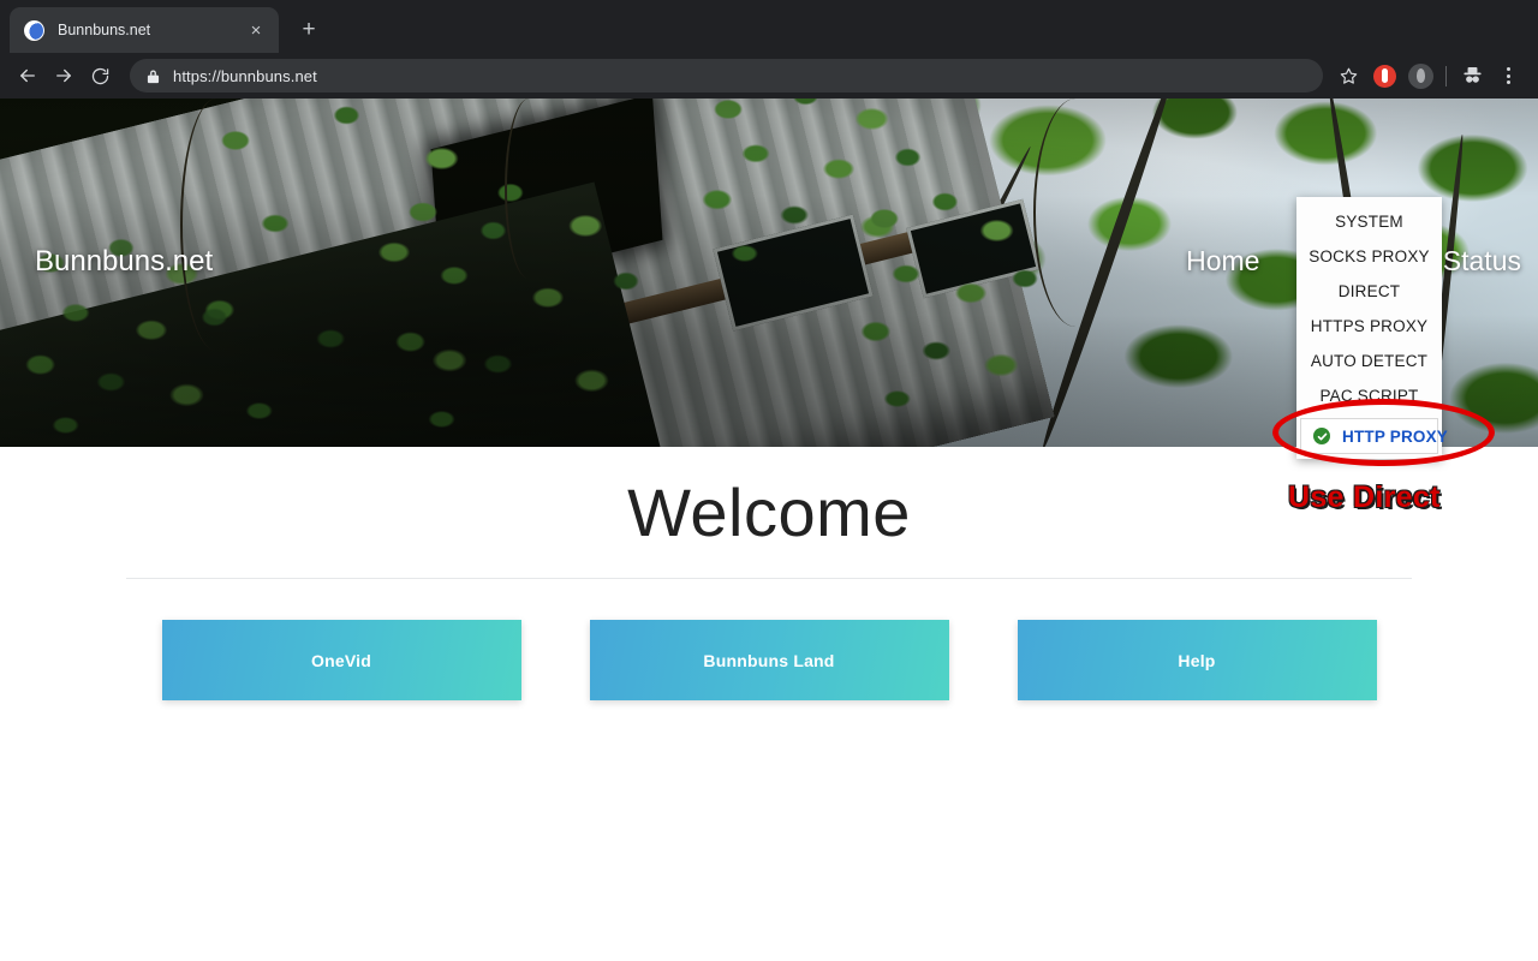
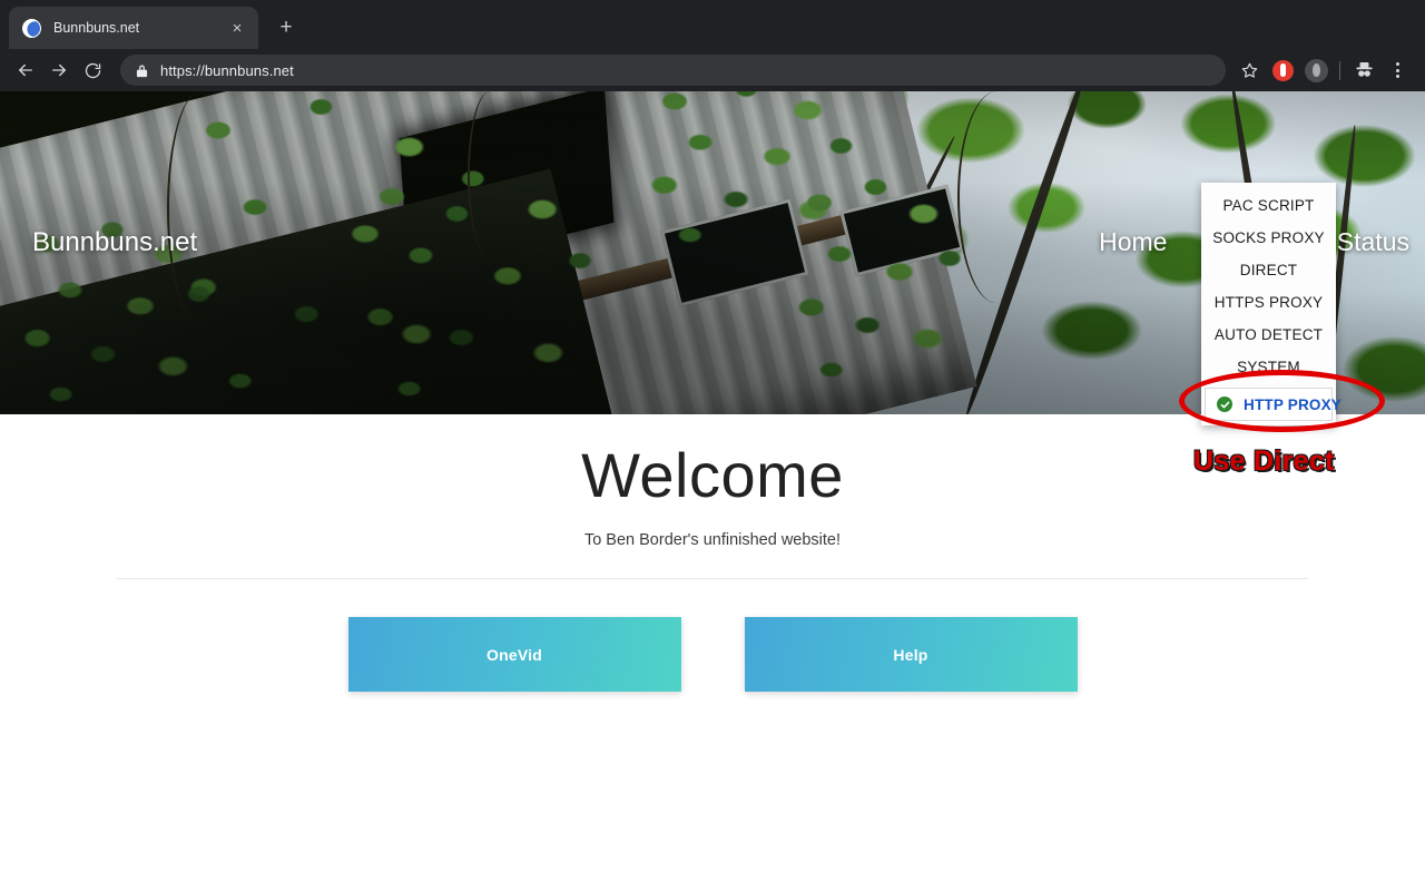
  Bunnbuns.net
  ×
  +
  https://bunnbuns.net
  Bunnbuns.net
  Home
  Status
  Welcome
+ To Ben Border's unfinished website!
  OneVid
- Bunnbuns Land
  Help
- SYSTEM
+ PAC SCRIPT
  SOCKS PROXY
  DIRECT
  HTTPS PROXY
  AUTO DETECT
- PAC SCRIPT
+ SYSTEM
  HTTP PROXY
  Use Direct
